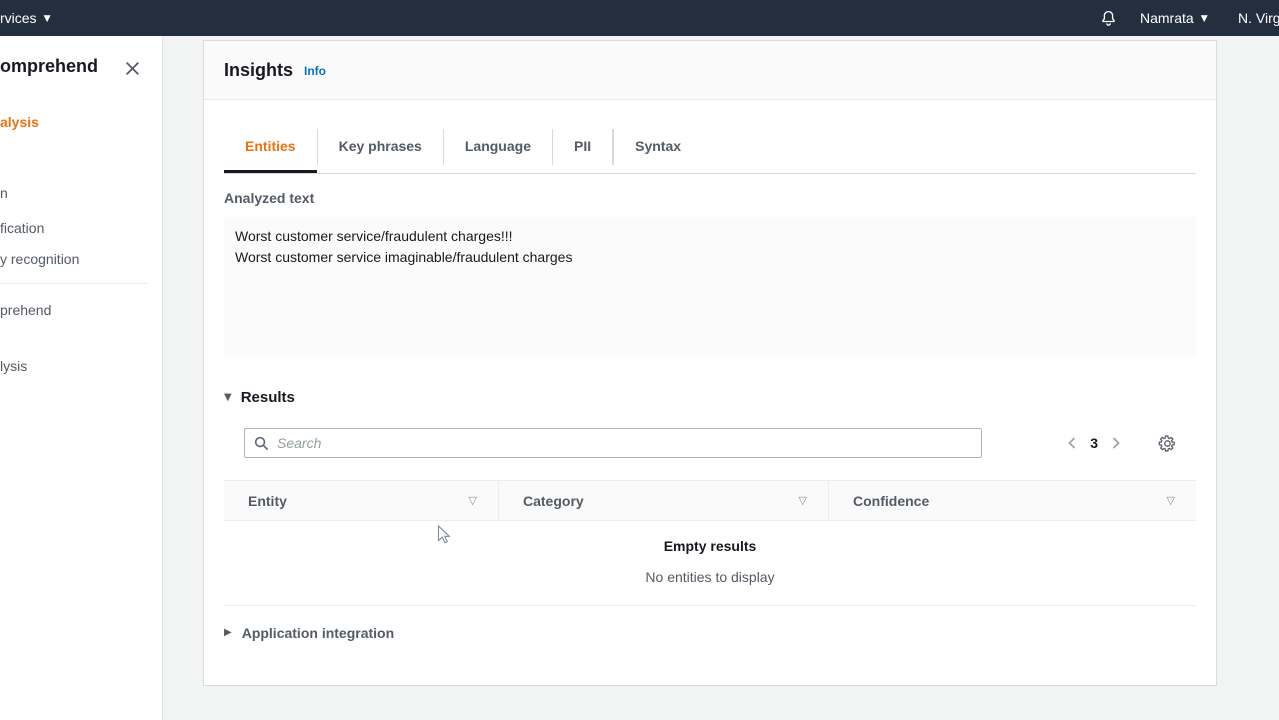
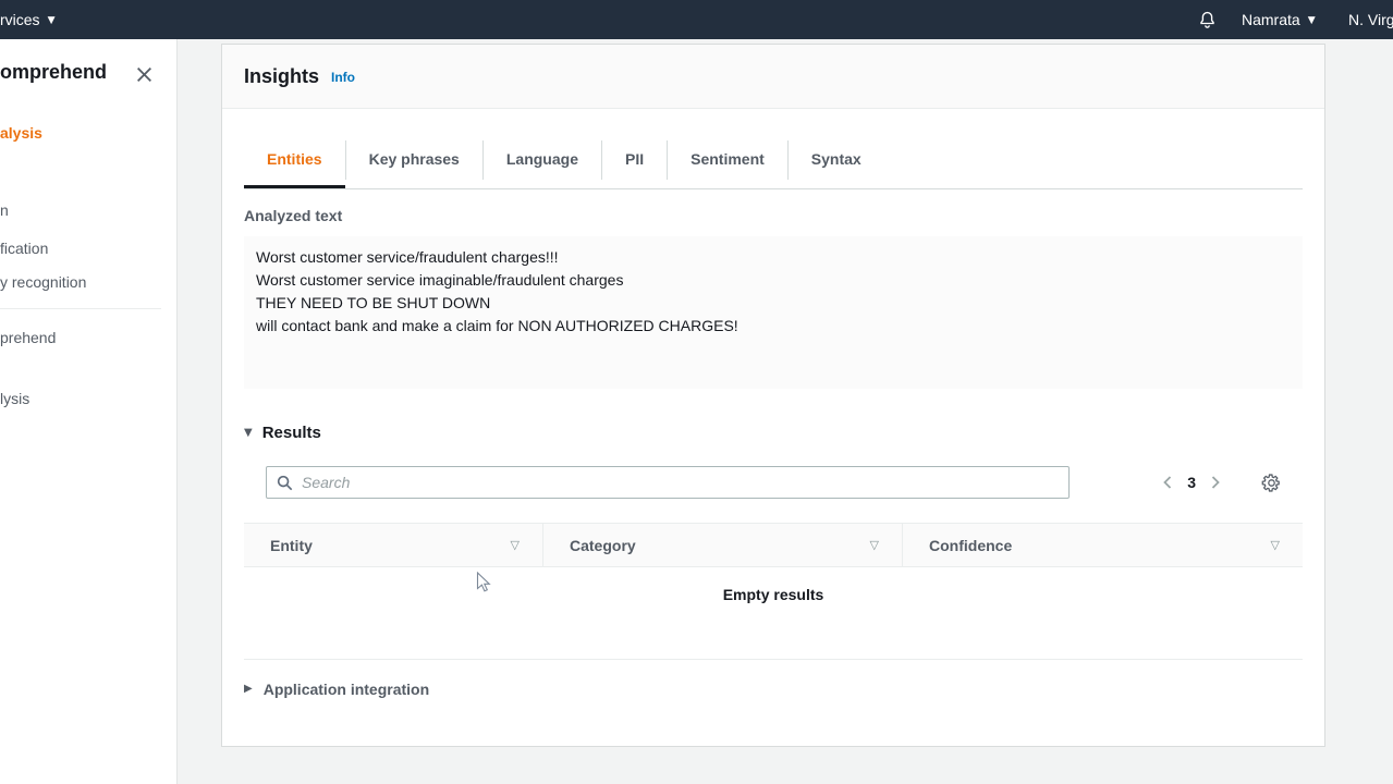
  rvices
  ▼
  Namrata
  ▼
  N. Virg
  omprehend
  alysis
  n
  fication
  y recognition
  prehend
  lysis
  Insights
  Info
  Entities
  Key phrases
  Language
  PII
+ Sentiment
  Syntax
  Analyzed text
  Worst customer service/fraudulent charges!!!
  Worst customer service imaginable/fraudulent charges
+ THEY NEED TO BE SHUT DOWN
+ will contact bank and make a claim for NON AUTHORIZED CHARGES!
  ▼
  Results
  Search
  3
  Entity
  ▽
  Category
  ▽
  Confidence
  ▽
  Empty results
- No entities to display
  ▶
  Application integration
